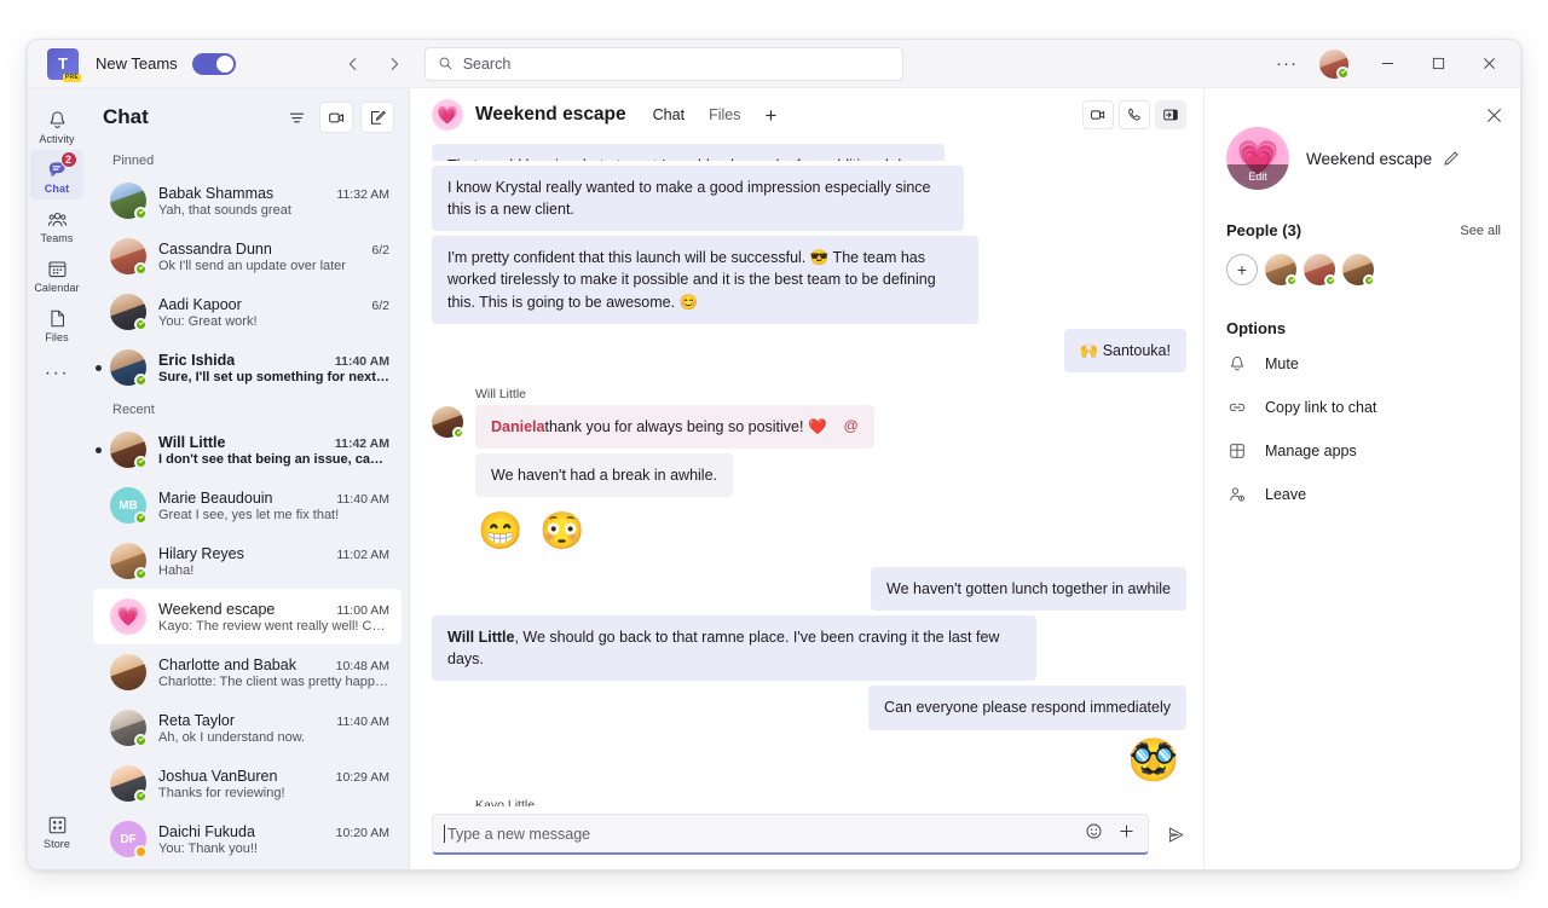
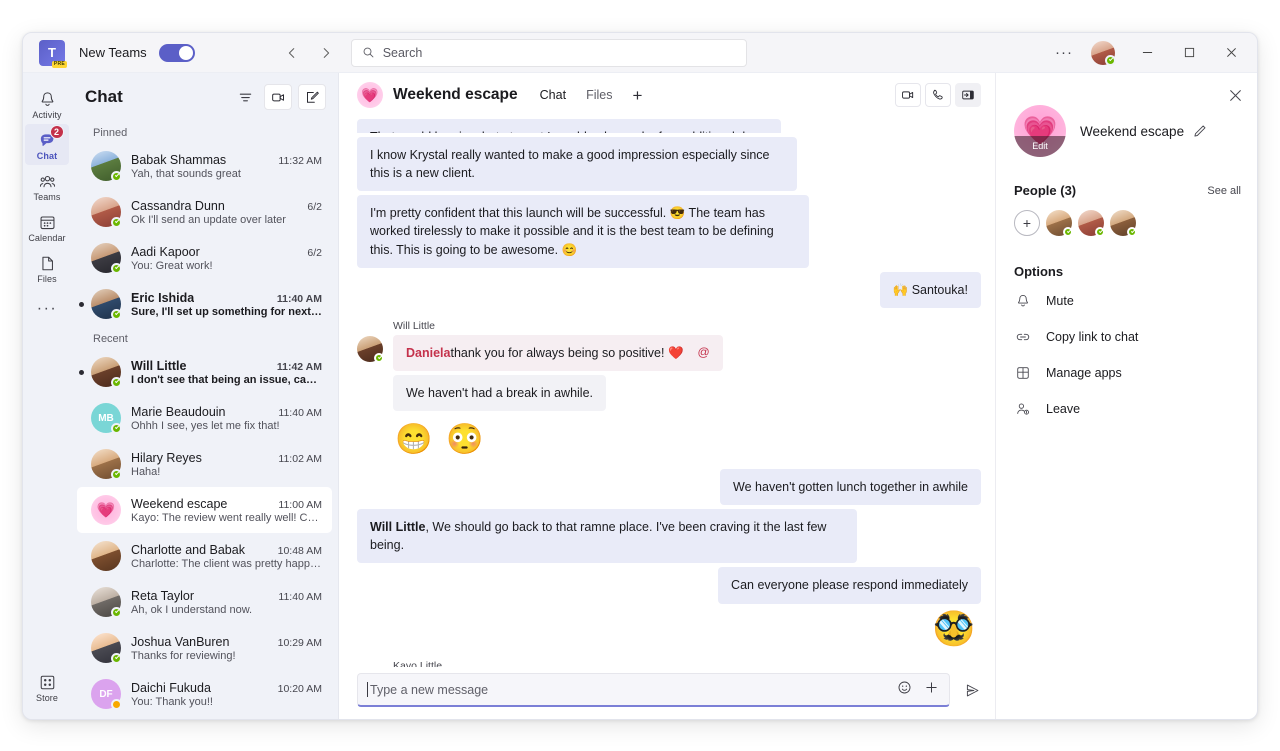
  T
  New Teams
  Search
  ···
  Activity
  2
  Chat
  Teams
  Calendar
  Files
  ···
  Store
  Chat
  Pinned
  Babak Shammas
  11:32 AM
  Yah, that sounds great
  Cassandra Dunn
  6/2
  Ok I'll send an update over later
  Aadi Kapoor
  6/2
  You: Great work!
  Eric Ishida
  11:40 AM
  Sure, I'll set up something for next w
  Recent
  Will Little
  11:42 AM
  I don't see that being an issue, can t
  MB
  Marie Beaudouin
  11:40 AM
- Great I see, yes let me fix that!
+ Ohhh I see, yes let me fix that!
  Hilary Reyes
  11:02 AM
  Haha!
  💗
  Weekend escape
  11:00 AM
  Kayo: The review went really well! Can'
  Charlotte and Babak
  10:48 AM
  Charlotte: The client was pretty happy
  Reta Taylor
  11:40 AM
  Ah, ok I understand now.
  Joshua VanBuren
  10:29 AM
  Thanks for reviewing!
  DF
  Daichi Fukuda
  10:20 AM
  You: Thank you!!
  💗
  Weekend escape
  Chat
  Files
  +
  I know Krystal really wanted to make a good impression especially since this is a new client.
  I'm pretty confident that this launch will be successful. 😎 The team has worked tirelessly to make it possible and it is the best team to be defining this. This is going to be awesome. 😊
  🙌 Santouka!
  Will Little
  Daniela
  thank you for always being so positive! ❤️
  @
  We haven't had a break in awhile.
  😁
  😳
  We haven't gotten lunch together in awhile
- Will Little, We should go back to that ramne place. I've been craving it the last few days.
+ Will Little, We should go back to that ramne place. I've been craving it the last few being.
  Can everyone please respond immediately
  🥸
  Kayo Little
  Type a new message
  💗
  Edit
  Weekend escape
  People (3)
  See all
  +
  Options
  Mute
  Copy link to chat
  Manage apps
  Leave
